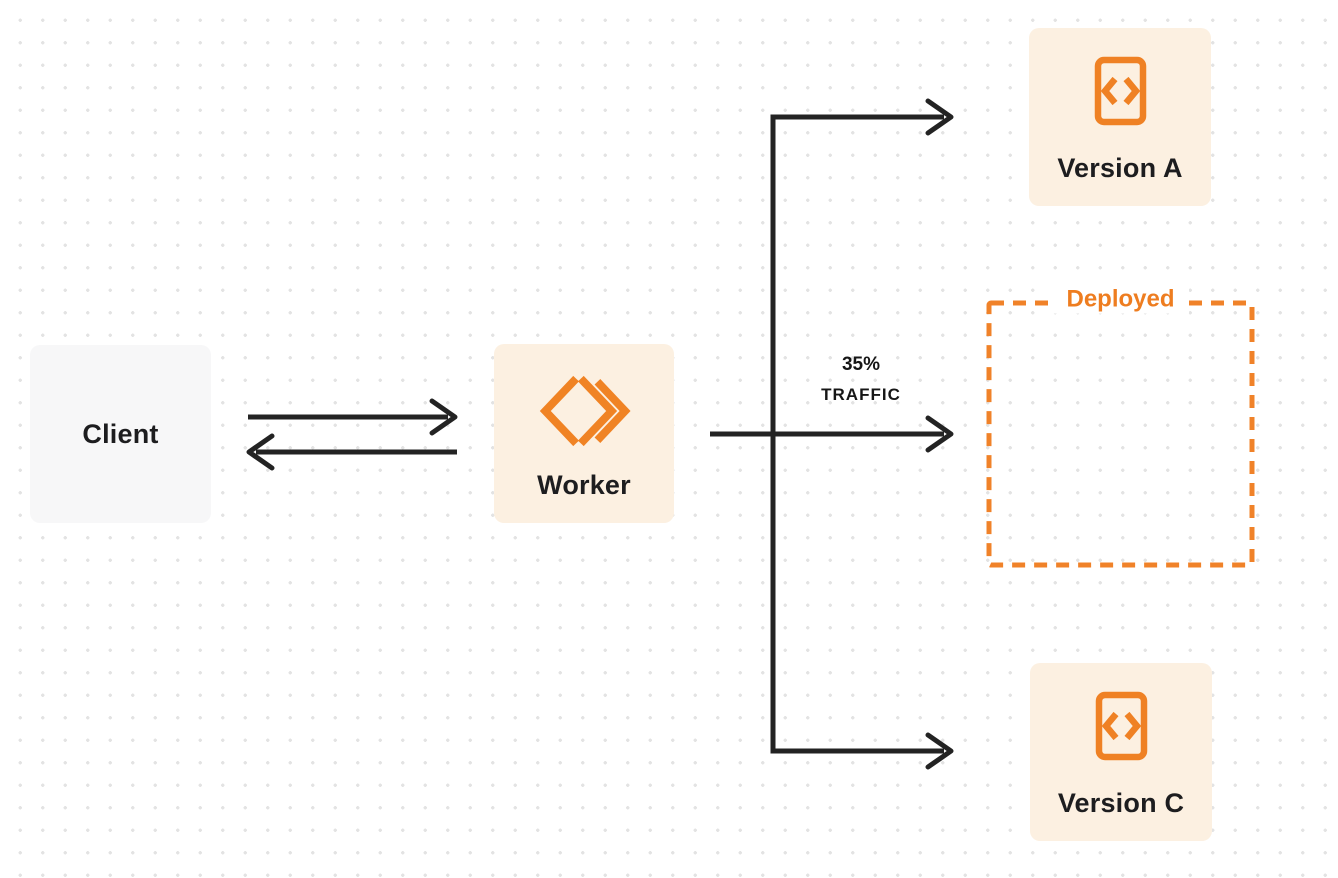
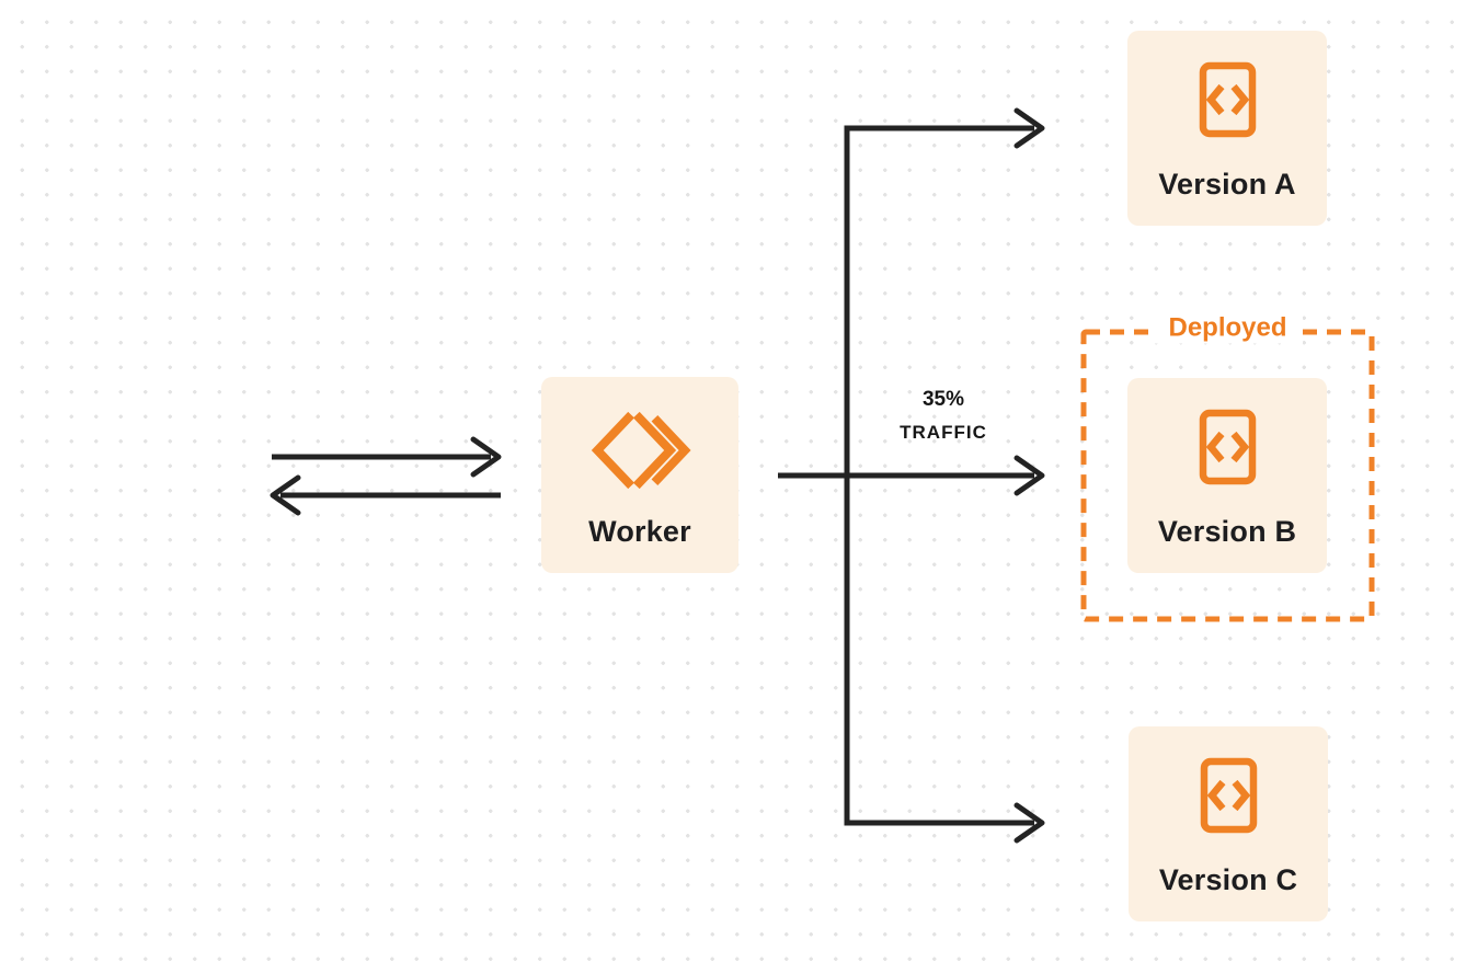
  35%
  TRAFFIC
  Deployed
- Client
  Worker
  Version A
+ Version B
  Version C
